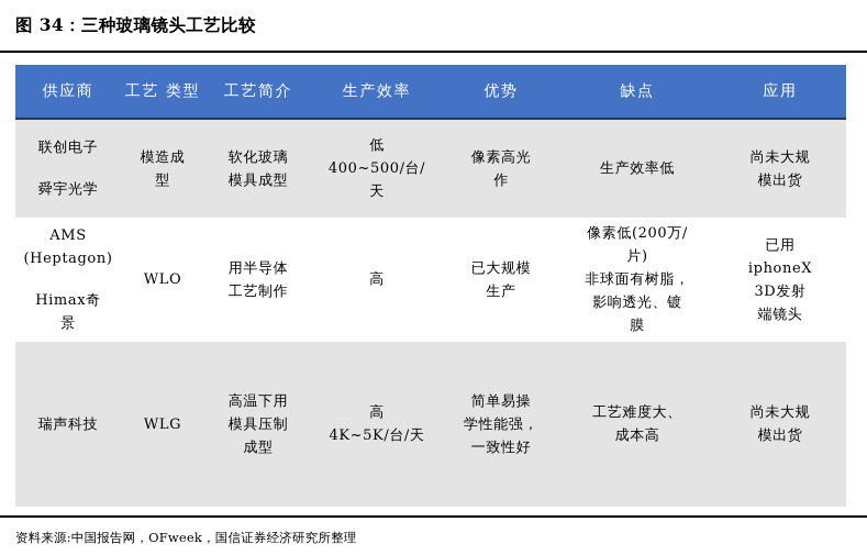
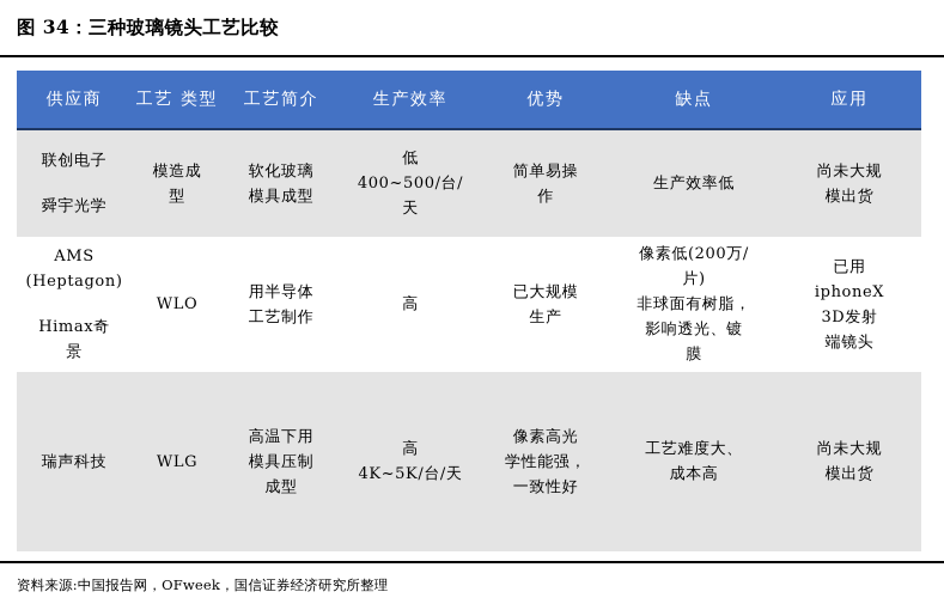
  图 34：三种玻璃镜头工艺比较
  供应商	工艺 类型	工艺简介	生产效率	优势	缺点	应用
- 联创电子 舜宇光学	模造成 型	软化玻璃 模具成型	低 400~500/台/ 天	像素高光 作	生产效率低	尚未大规 模出货
+ 联创电子 舜宇光学	模造成 型	软化玻璃 模具成型	低 400~500/台/ 天	简单易操 作	生产效率低	尚未大规 模出货
  AMS (Heptagon) Himax奇 景	WLO	用半导体 工艺制作	高	已大规模 生产	像素低(200万/ 片) 非球面有树脂， 影响透光、镀 膜	已用 iphoneX 3D发射 端镜头
- 瑞声科技	WLG	高温下用 模具压制 成型	高 4K~5K/台/天	简单易操 学性能强， 一致性好	工艺难度大、 成本高	尚未大规 模出货
+ 瑞声科技	WLG	高温下用 模具压制 成型	高 4K~5K/台/天	像素高光 学性能强， 一致性好	工艺难度大、 成本高	尚未大规 模出货
  资料来源:中国报告网，OFweek，国信证券经济研究所整理
